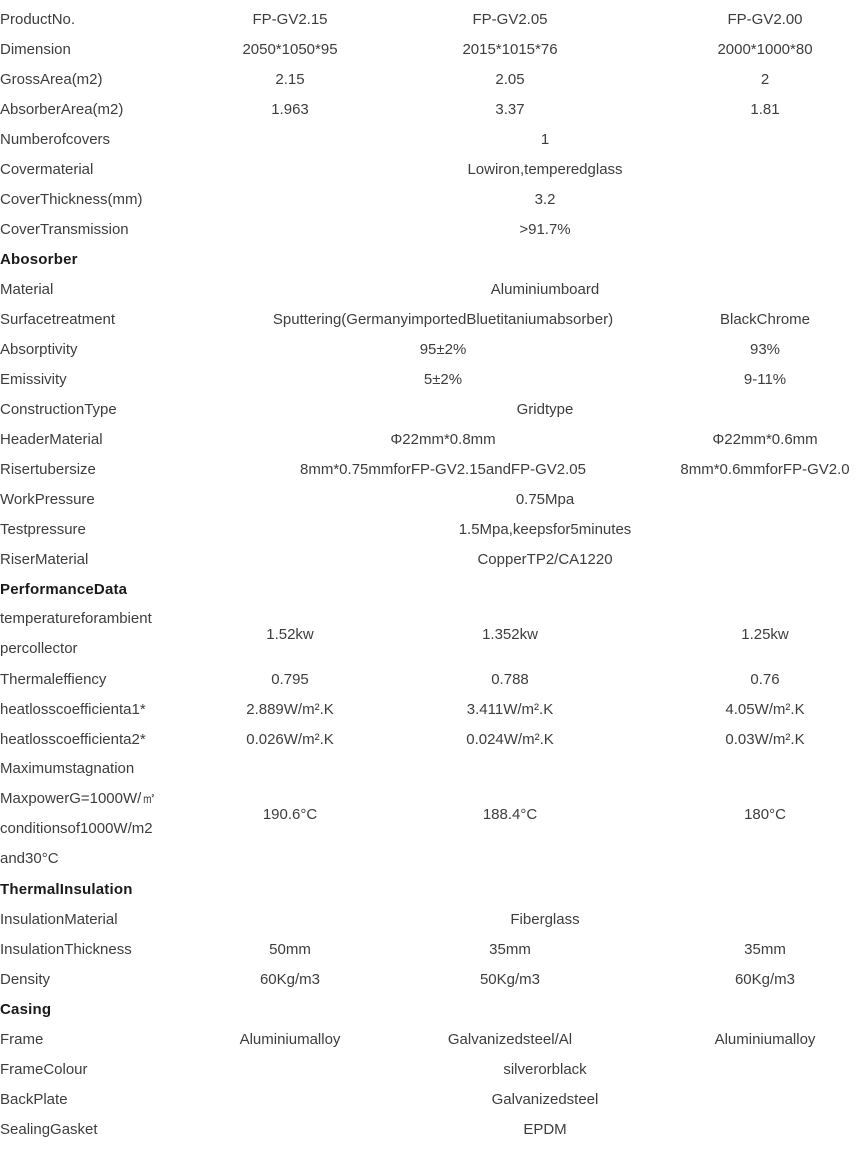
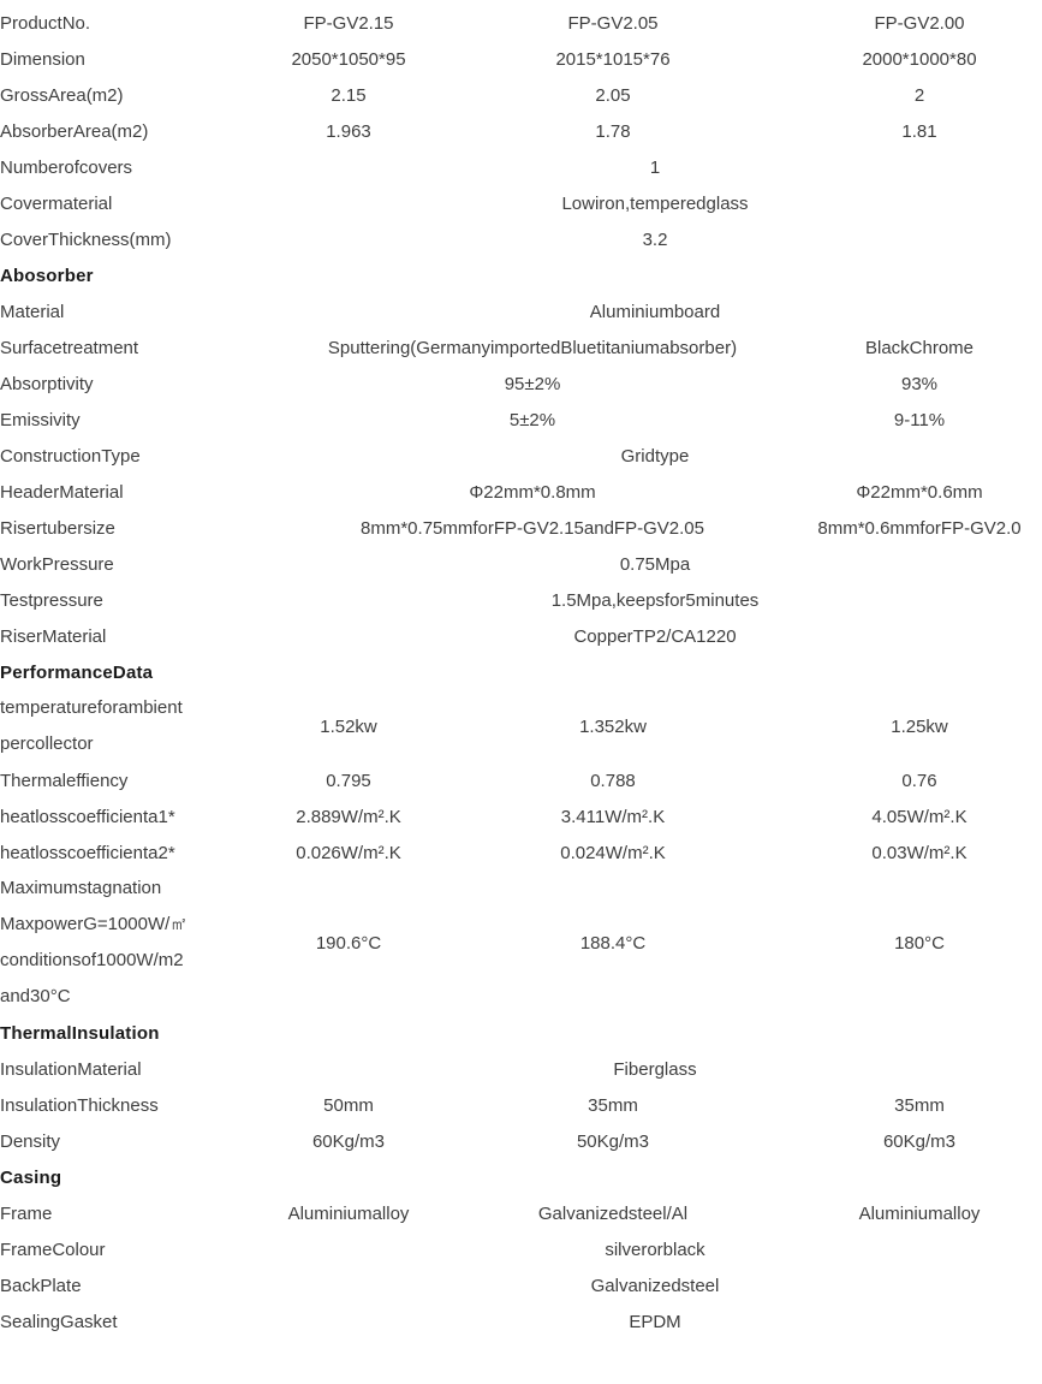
  ProductNo.	FP-GV2.15	FP-GV2.05	FP-GV2.00
  Dimension	2050*1050*95	2015*1015*76	2000*1000*80
  GrossArea(m2)	2.15	2.05	2
- AbsorberArea(m2)	1.963	3.37	1.81
+ AbsorberArea(m2)	1.963	1.78	1.81
  Numberofcovers	1
  Covermaterial	Lowiron,temperedglass
  CoverThickness(mm)	3.2
- CoverTransmission	>91.7%
  Abosorber
  Material	Aluminiumboard
  Surfacetreatment	Sputtering(GermanyimportedBluetitaniumabsorber)	BlackChrome
  Absorptivity	95±2%	93%
  Emissivity	5±2%	9-11%
  ConstructionType	Gridtype
  HeaderMaterial	Φ22mm*0.8mm	Φ22mm*0.6mm
  Risertubersize	8mm*0.75mmforFP-GV2.15andFP-GV2.05	8mm*0.6mmforFP-GV2.0
  WorkPressure	0.75Mpa
  Testpressure	1.5Mpa,keepsfor5minutes
  RiserMaterial	CopperTP2/CA1220
  PerformanceData
  temperatureforambientpercollector	1.52kw	1.352kw	1.25kw
  Thermaleffiency	0.795	0.788	0.76
  heatlosscoefficienta1*	2.889W/m².K	3.411W/m².K	4.05W/m².K
  heatlosscoefficienta2*	0.026W/m².K	0.024W/m².K	0.03W/m².K
  MaximumstagnationMaxpowerG=1000W/㎡conditionsof1000W/m2and30°C	190.6°C	188.4°C	180°C
  ThermalInsulation
  InsulationMaterial	Fiberglass
  InsulationThickness	50mm	35mm	35mm
  Density	60Kg/m3	50Kg/m3	60Kg/m3
  Casing
  Frame	Aluminiumalloy	Galvanizedsteel/Al	Aluminiumalloy
  FrameColour	silverorblack
  BackPlate	Galvanizedsteel
  SealingGasket	EPDM
